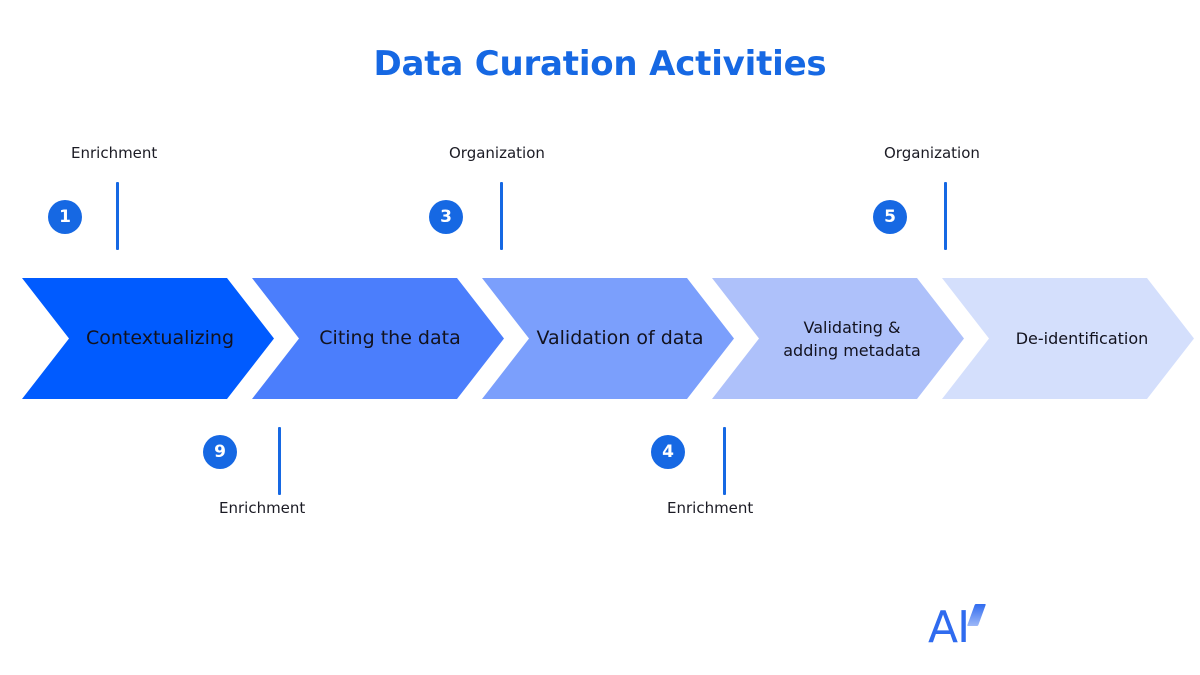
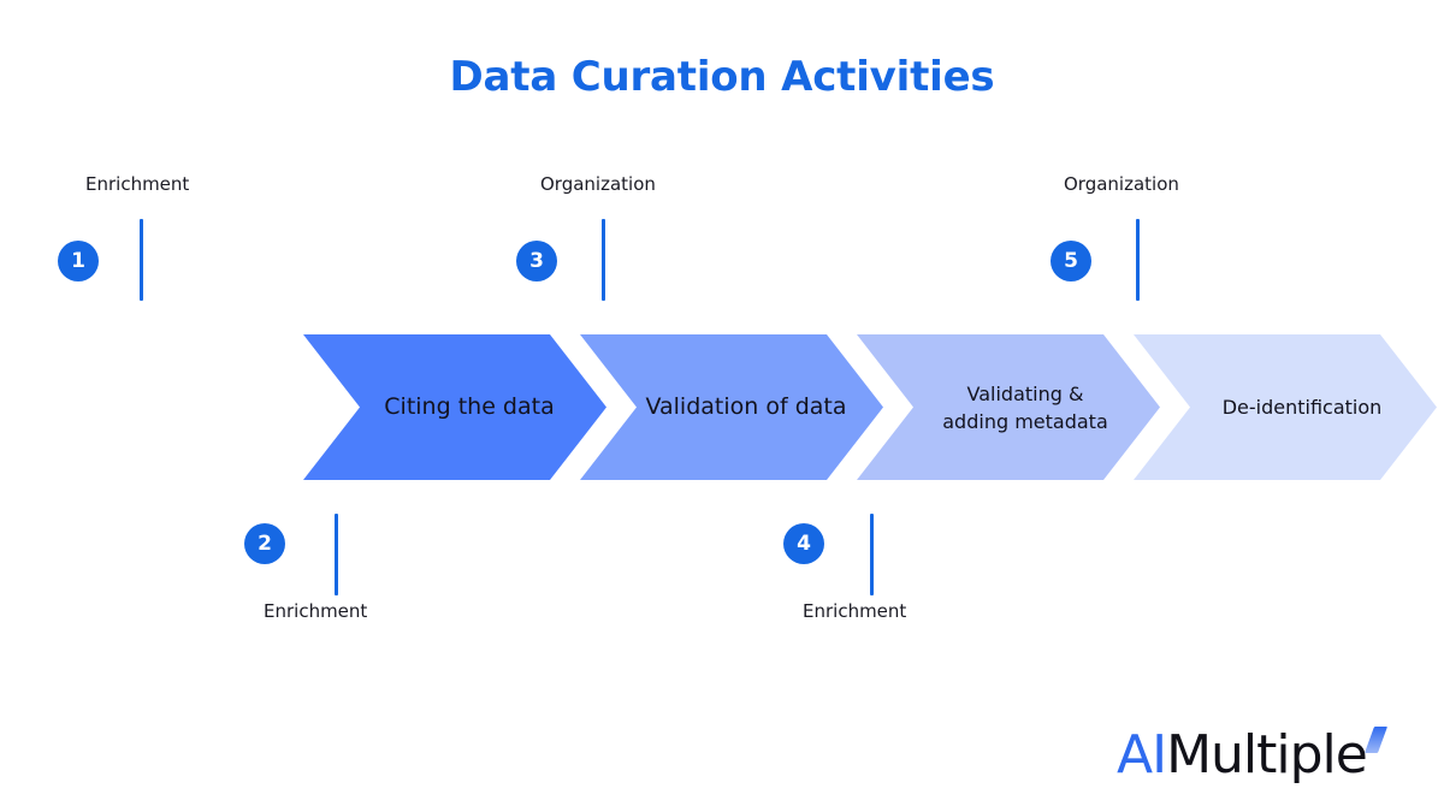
  Data Curation Activities
- Contextualizing
  Citing the data
  Validation of data
  Validating &
  adding metadata
  De-identification
  Enrichment
  1
- 9
+ 2
  Enrichment
  Organization
  3
  4
  Enrichment
  Organization
  5
  AI
+ Multiple
